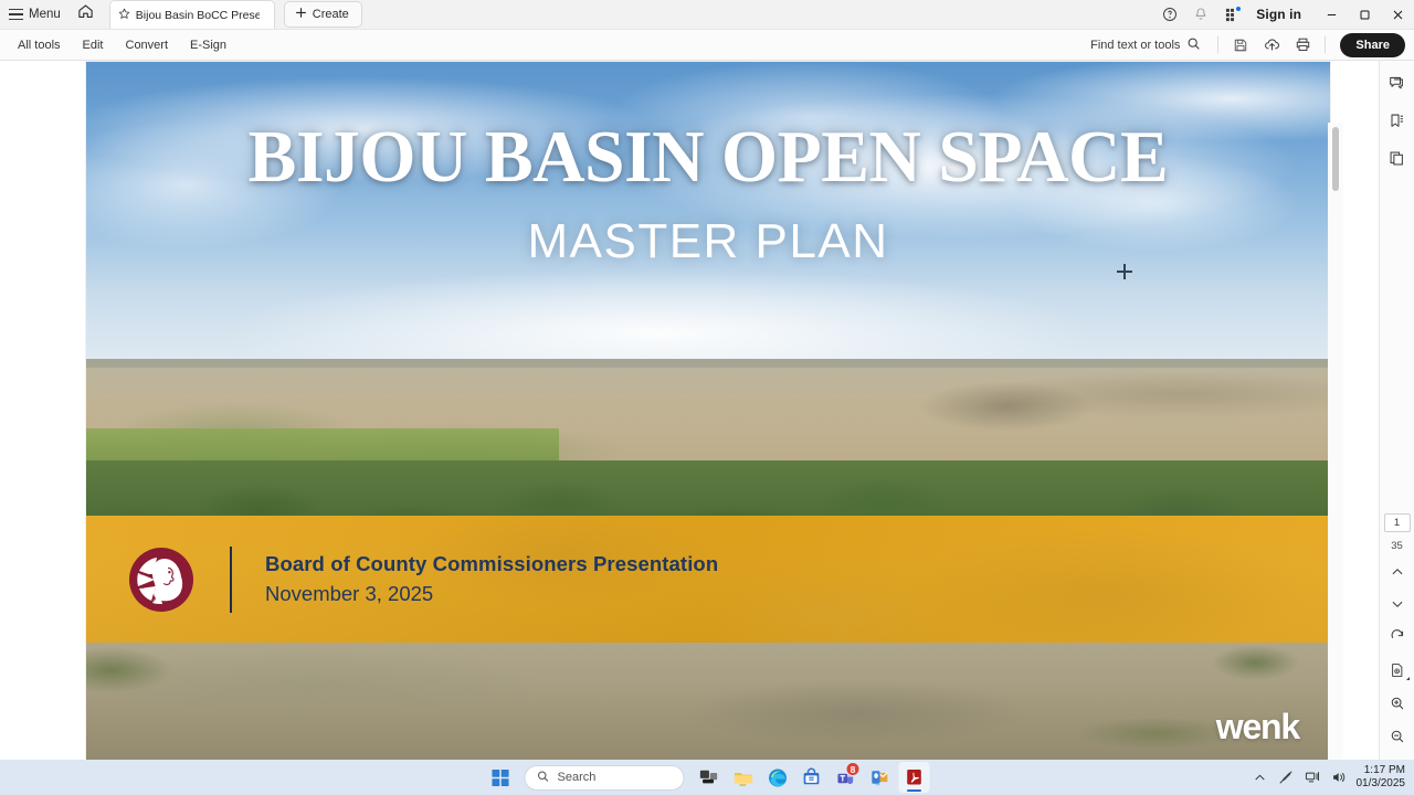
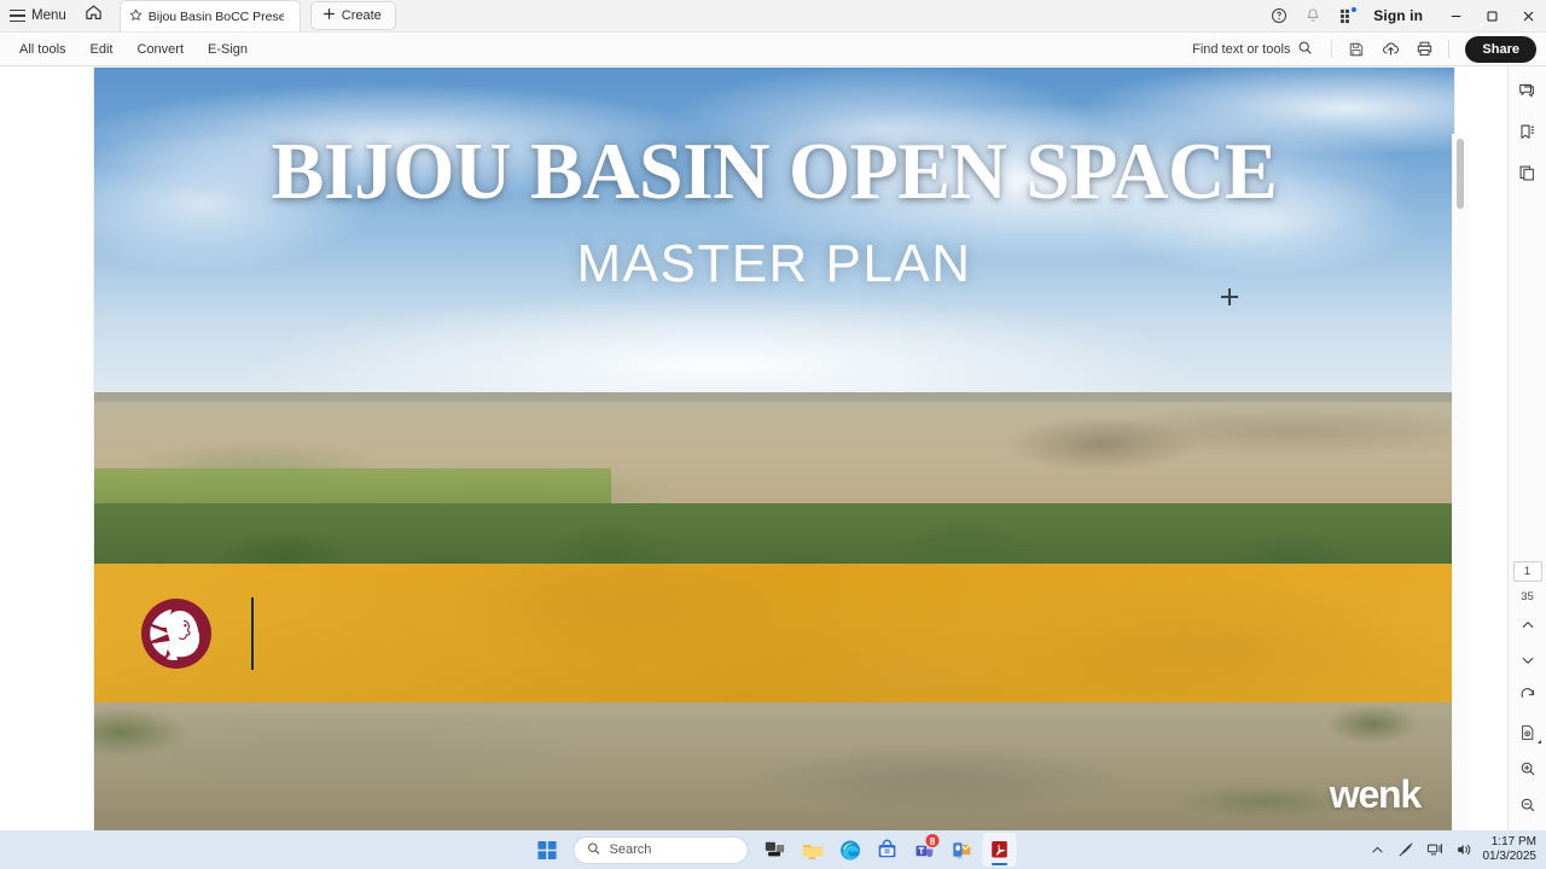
  Menu
  Bijou Basin BoCC Prese
  Create
  Sign in
  All tools
  Edit
  Convert
  E-Sign
  Find text or tools
  Share
  BIJOU BASIN OPEN SPACE
  MASTER PLAN
- Board of County Commissioners Presentation
- November 3, 2025
  wenk
  1
  35
  Search
  8
  1:17 PM
  01/3/2025
